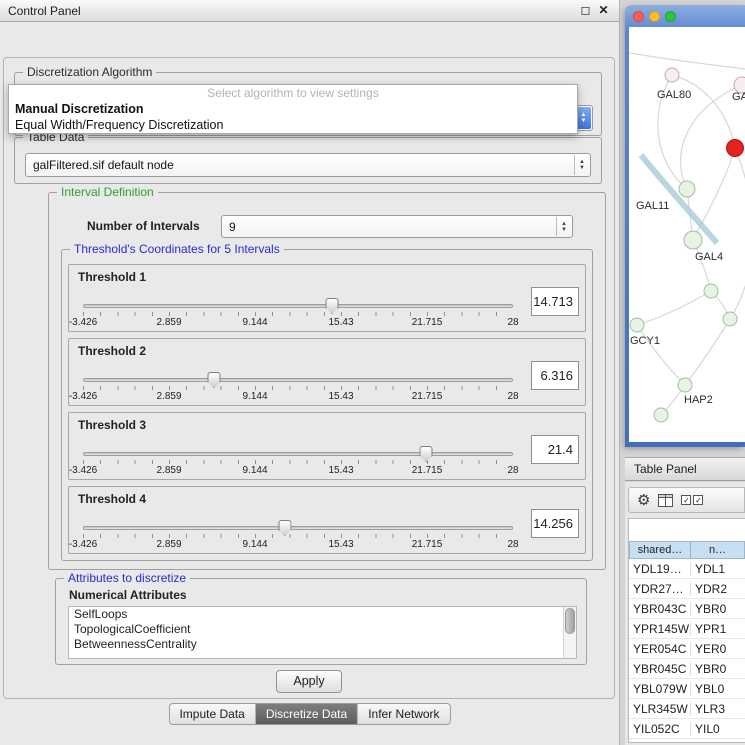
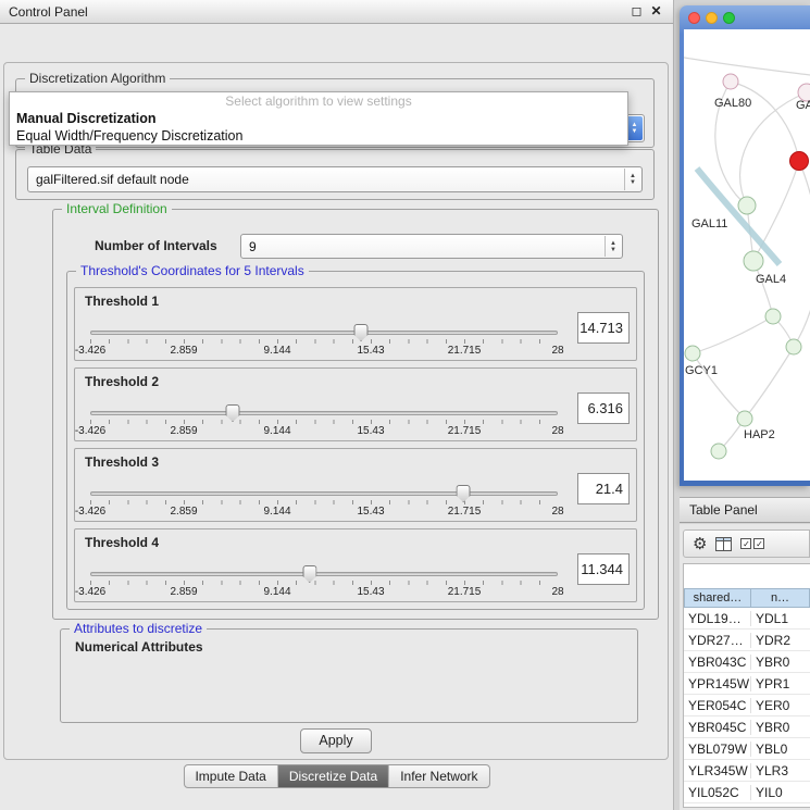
  Control Panel
  ◻
  ✕
  Discretization Algorithm
  Select algorithm to view settings
  Manual Discretization
  Equal Width/Frequency Discretization
  Table Data
  galFiltered.sif default node
  Interval Definition
  Number of Intervals
  9
  Threshold's Coordinates for 5 Intervals
  Threshold 1
  14.713
  -3.426
  2.859
  9.144
  15.43
  21.715
  28
  Threshold 2
  6.316
  -3.426
  2.859
  9.144
  15.43
  21.715
  28
  Threshold 3
  21.4
  -3.426
  2.859
  9.144
  15.43
  21.715
  28
  Threshold 4
- 14.256
+ 11.344
  -3.426
  2.859
  9.144
  15.43
  21.715
  28
  Attributes to discretize
  Numerical Attributes
- SelfLoops
- TopologicalCoefficient
- BetweennessCentrality
  Apply
  Impute Data
  Discretize Data
  Infer Network
  GAL80
  GA
  GAL11
  GAL4
  GCY1
  HAP2
  Table Panel
  ⚙
  ✓
  ✓
  shared…
  n…
  YDL19…
  YDL1
  YDR27…
  YDR2
  YBR043C
  YBR0
  YPR145W
  YPR1
  YER054C
  YER0
  YBR045C
  YBR0
  YBL079W
  YBL0
  YLR345W
  YLR3
  YIL052C
  YIL0
